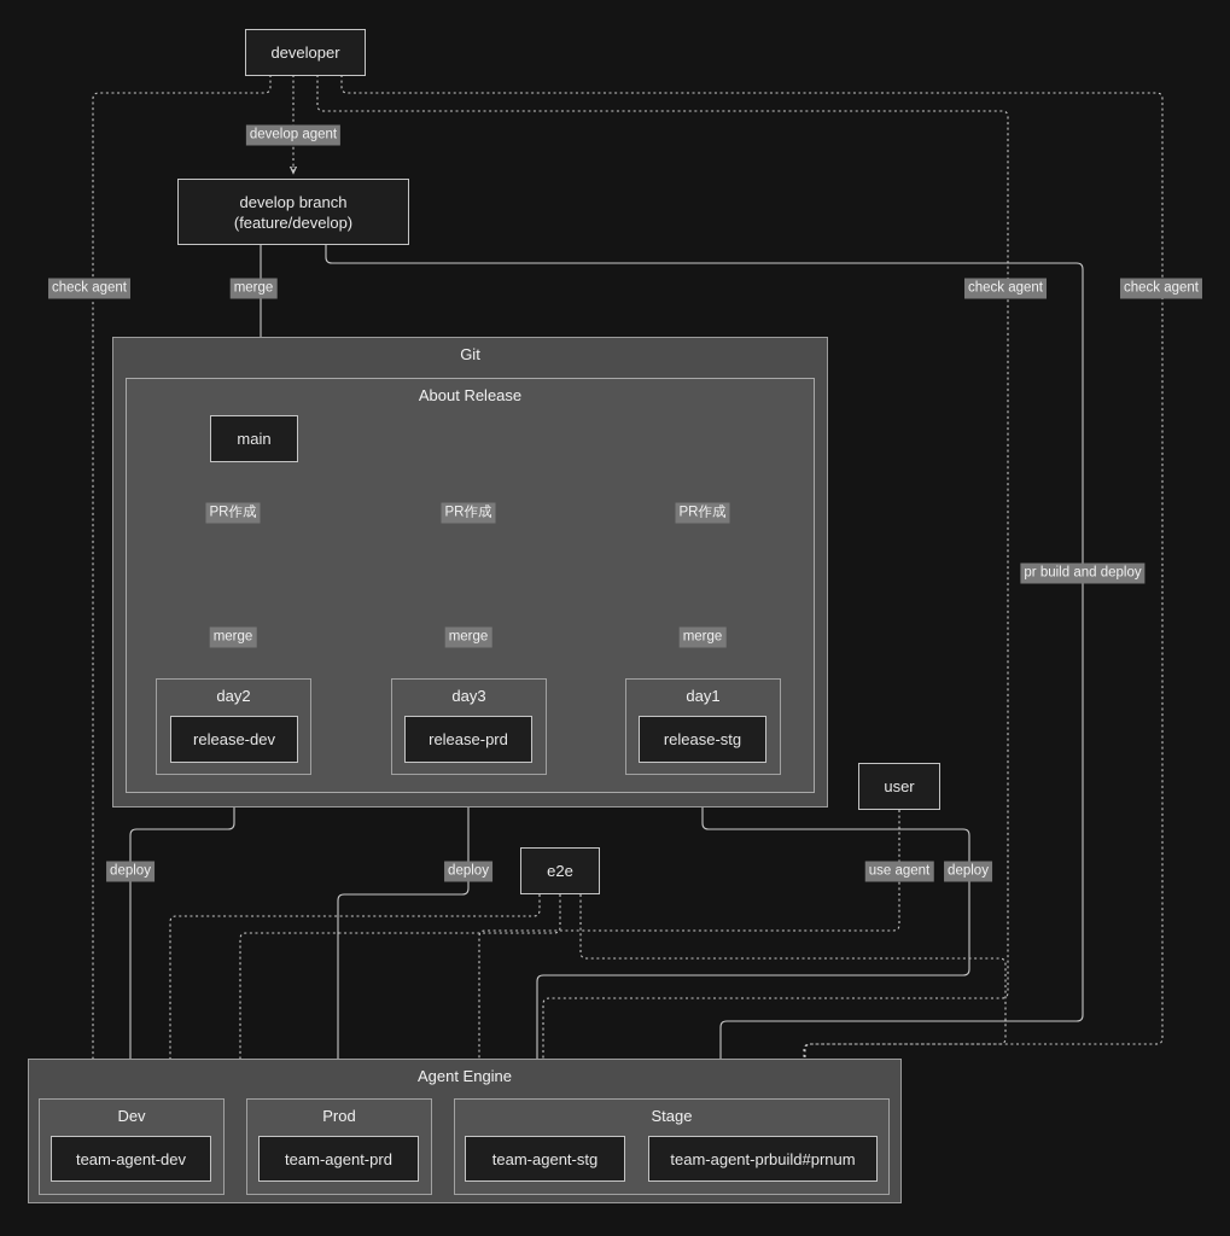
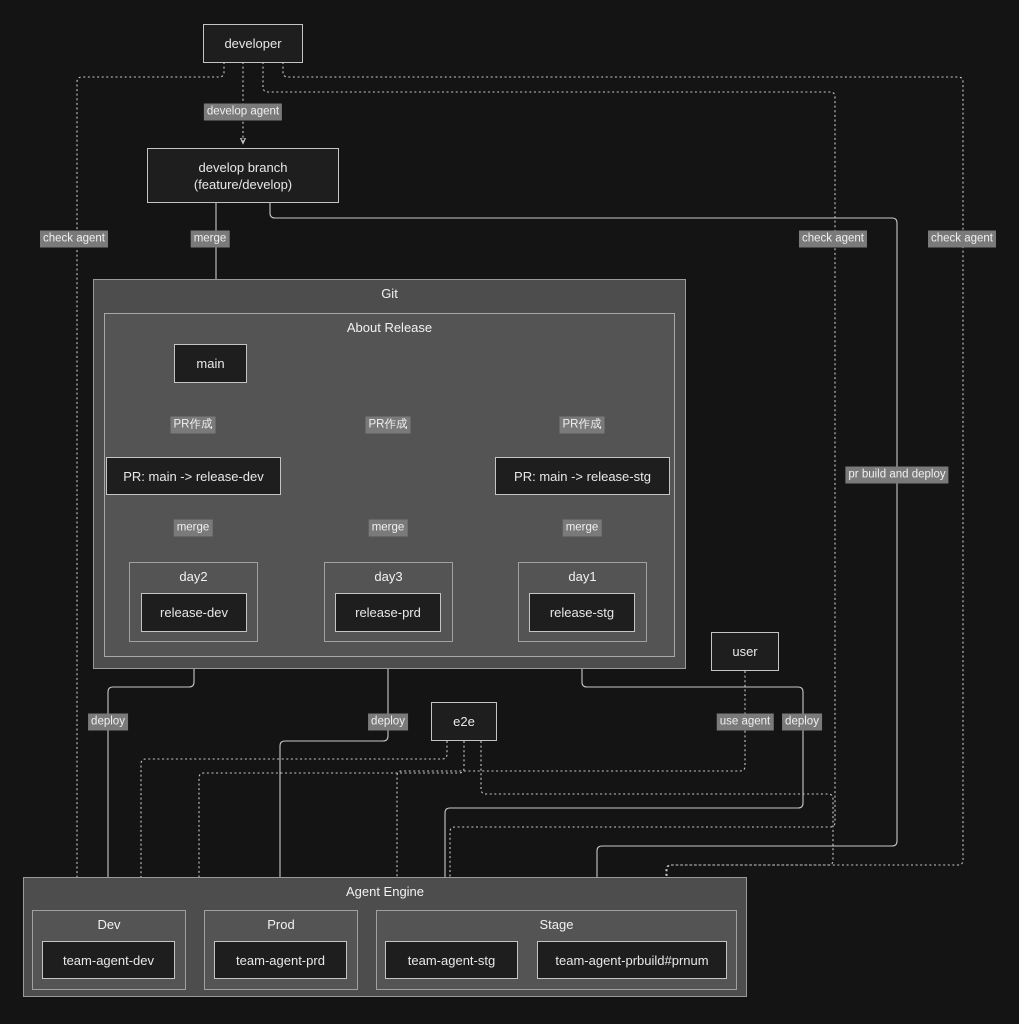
  Git
  About Release
  day2
  day3
  day1
  Agent Engine
  Dev
  Prod
  Stage
  developer
  develop branch
  (feature/develop)
  main
+ PR: main -> release-dev
+ PR: main -> release-stg
  release-dev
  release-prd
  release-stg
  user
  e2e
  team-agent-dev
  team-agent-prd
  team-agent-stg
  team-agent-prbuild#prnum
  develop agent
  check agent
  merge
  check agent
  check agent
  pr build and deploy
  PR作成
  PR作成
  PR作成
  merge
  merge
  merge
  deploy
  deploy
  use agent
  deploy
